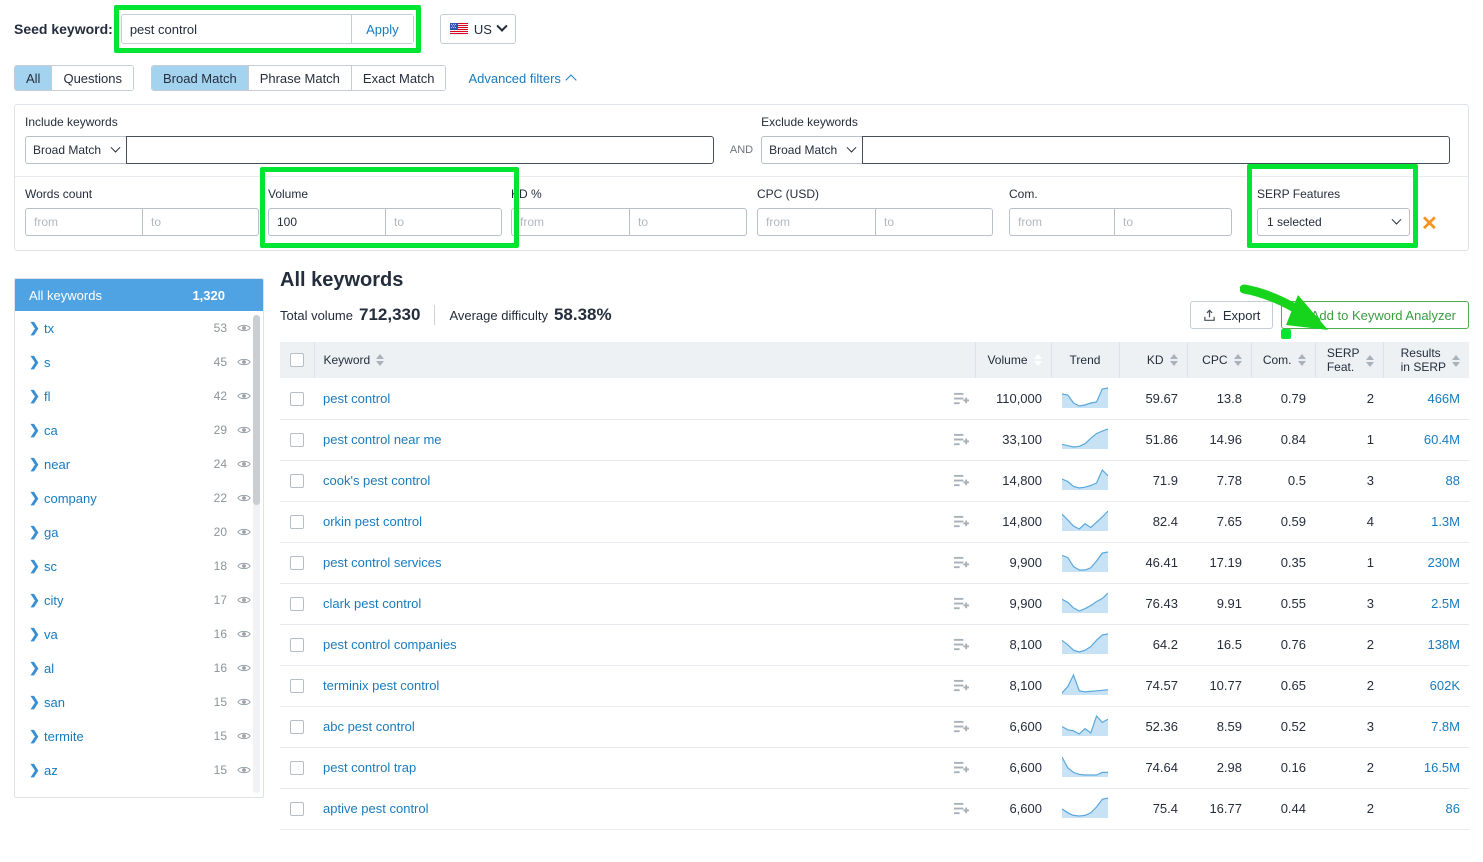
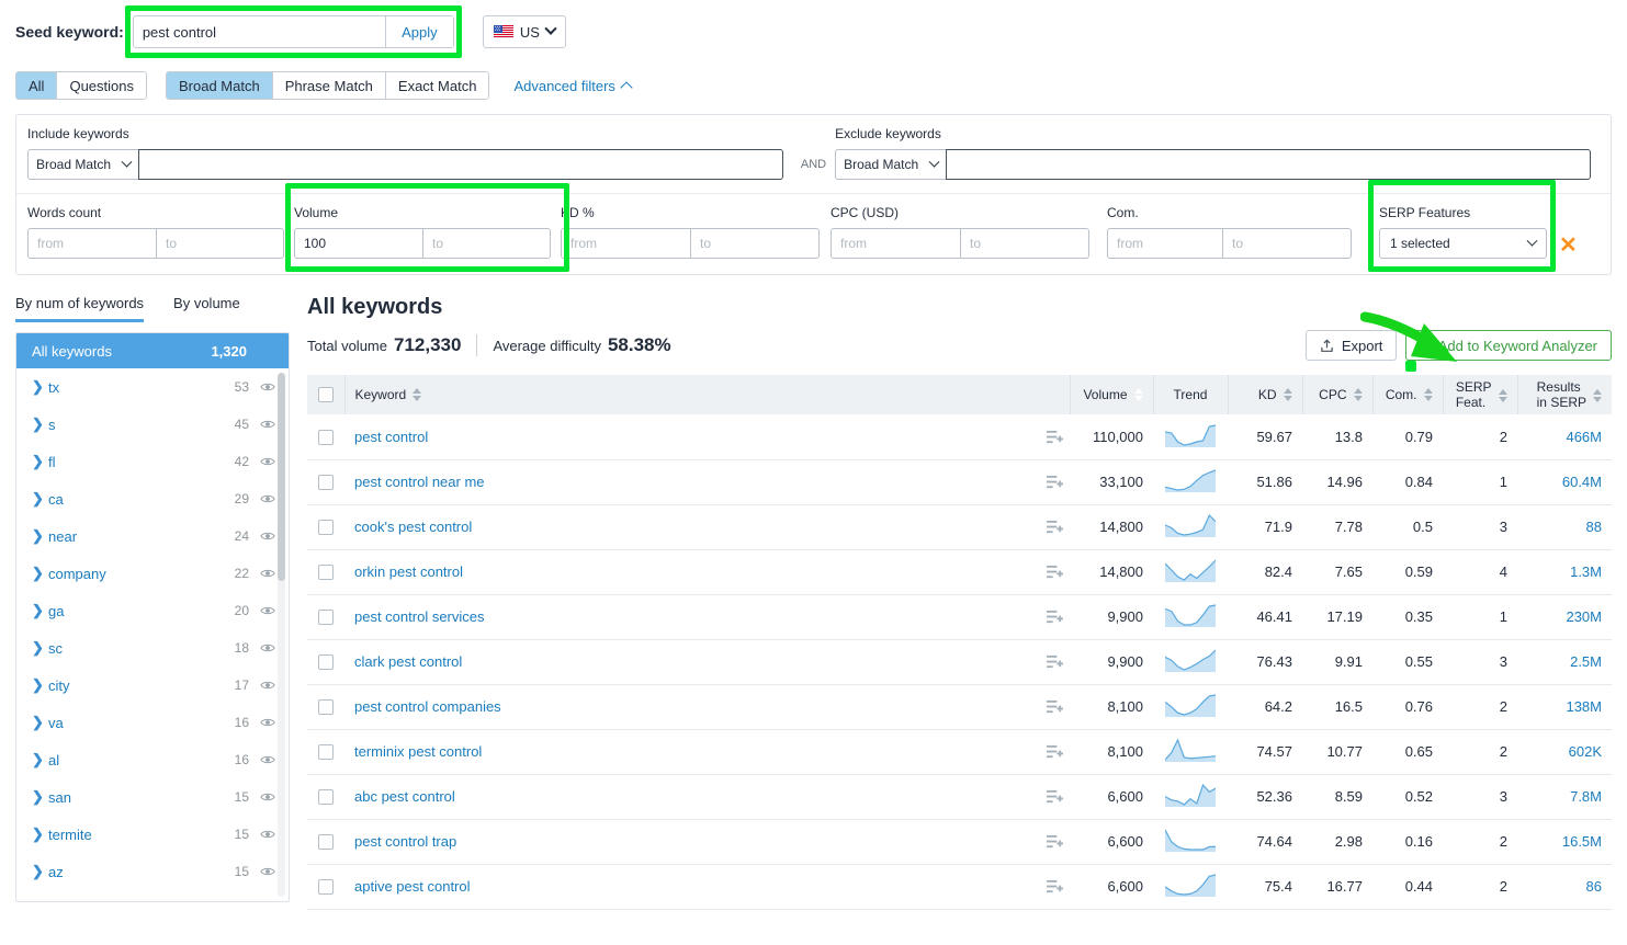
  Seed keyword:
  pest control
  Apply
  US
  All
  Questions
  Broad Match
  Phrase Match
  Exact Match
  Advanced filters
  Include keywords
  Broad Match
  AND
  Exclude keywords
  Broad Match
  Words count
  from
  to
  Volume
  100
  to
  KD %
  from
  to
  CPC (USD)
  from
  to
  Com.
  from
  to
  SERP Features
  1 selected
  ✕
+ By num of keywords
+ By volume
  All keywords
  1,320
  ❯
  tx
  53
  ❯
  s
  45
  ❯
  fl
  42
  ❯
  ca
  29
  ❯
  near
  24
  ❯
  company
  22
  ❯
  ga
  20
  ❯
  sc
  18
  ❯
  city
  17
  ❯
  va
  16
  ❯
  al
  16
  ❯
  san
  15
  ❯
  termite
  15
  ❯
  az
  15
  All keywords
  Total volume
  712,330
  Average difficulty
  58.38%
  Export
  dd to Keyword Analyzer
  	Keyword	Volume	Trend	KD	CPC	Com.	SERPFeat.	Resultsin SERP
  	pest control		110,000		59.67	13.8	0.79	2	466M
  	pest control near me		33,100		51.86	14.96	0.84	1	60.4M
  	cook's pest control		14,800		71.9	7.78	0.5	3	88
  	orkin pest control		14,800		82.4	7.65	0.59	4	1.3M
  	pest control services		9,900		46.41	17.19	0.35	1	230M
  	clark pest control		9,900		76.43	9.91	0.55	3	2.5M
  	pest control companies		8,100		64.2	16.5	0.76	2	138M
  	terminix pest control		8,100		74.57	10.77	0.65	2	602K
  	abc pest control		6,600		52.36	8.59	0.52	3	7.8M
  	pest control trap		6,600		74.64	2.98	0.16	2	16.5M
  	aptive pest control		6,600		75.4	16.77	0.44	2	86
